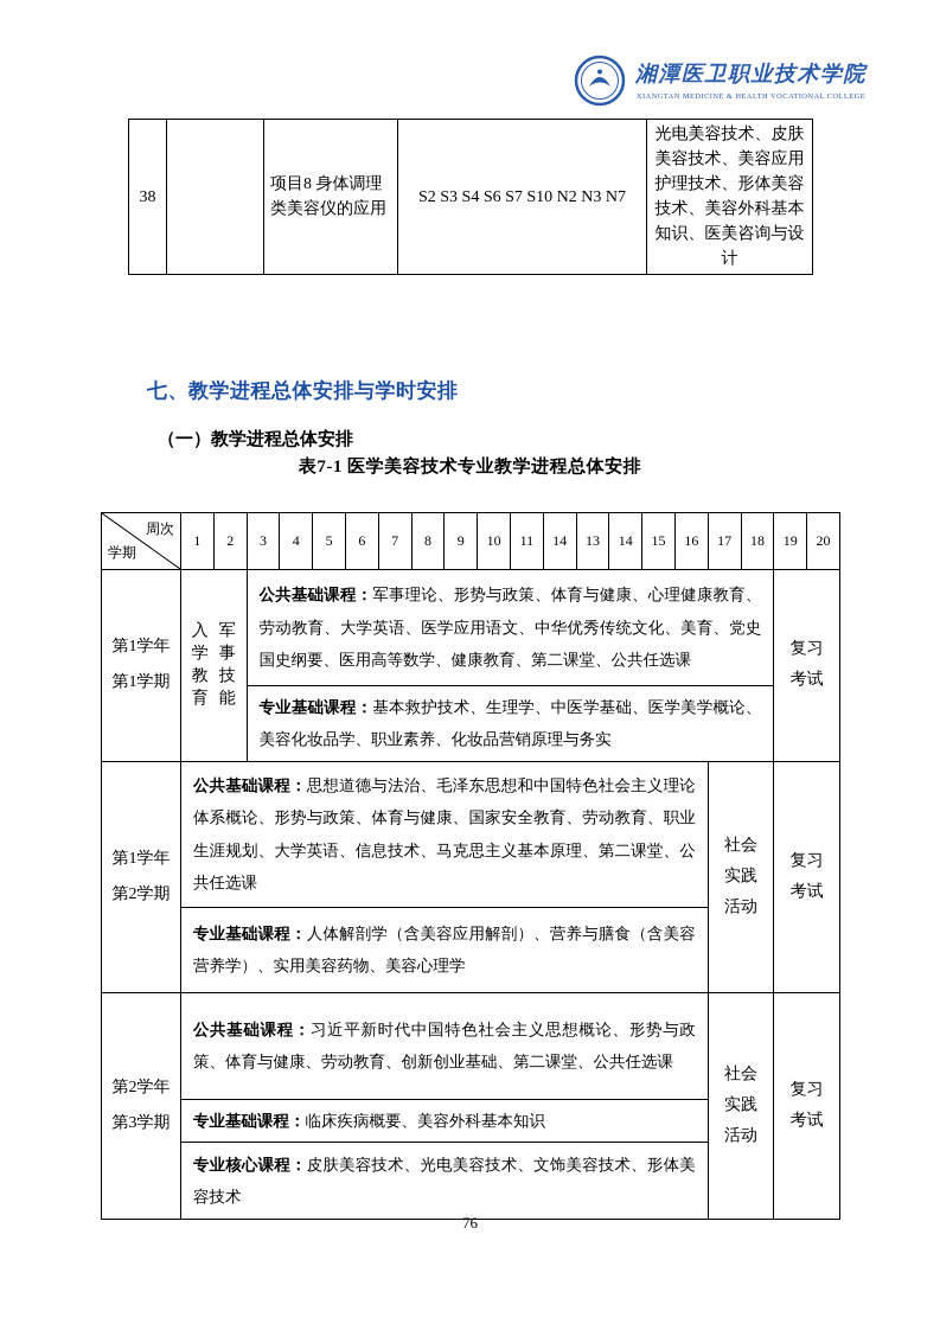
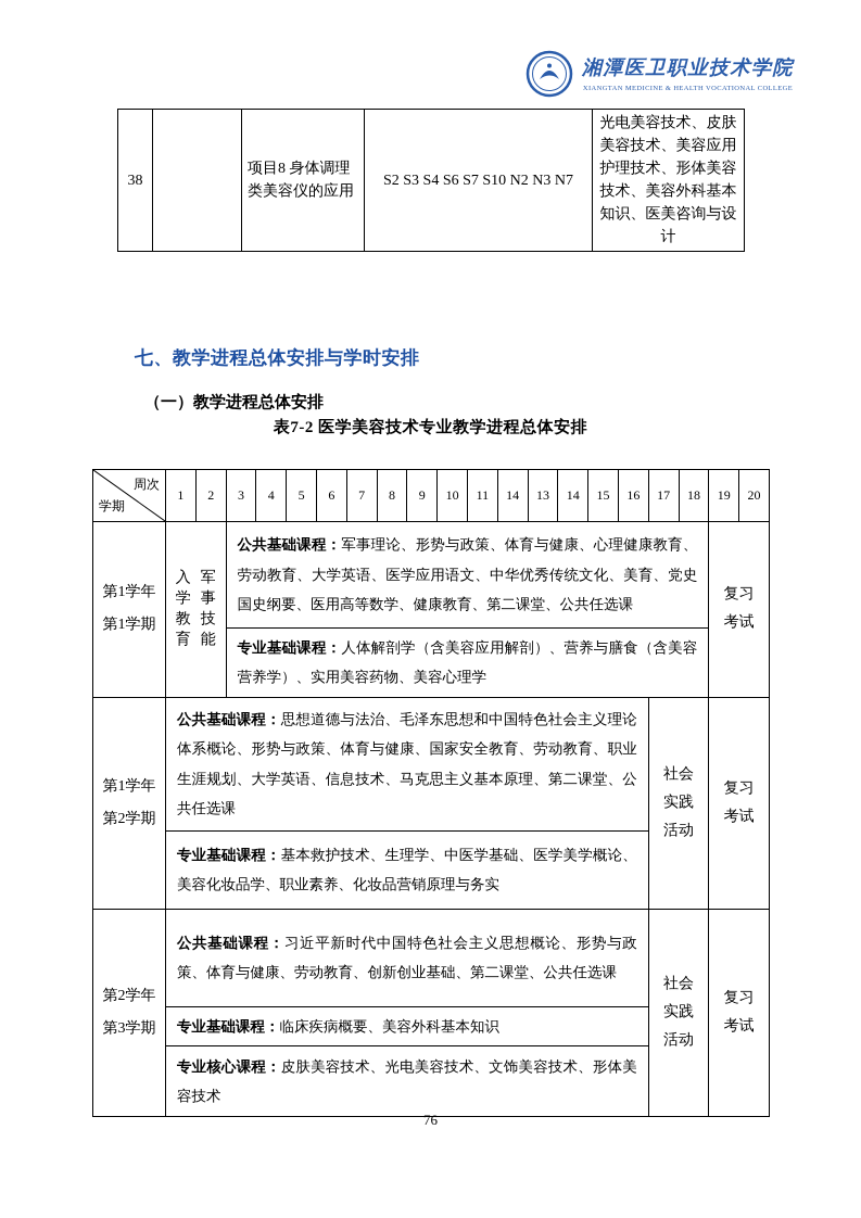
  湘潭医卫职业技术学院
  38		项目8 身体调理类美容仪的应用	S2 S3 S4 S6 S7 S10 N2 N3 N7	光电美容技术、皮肤美容技术、美容应用护理技术、形体美容技术、美容外科基本知识、医美咨询与设计
  七、教学进程总体安排与学时安排
  （一）教学进程总体安排
- 表7-1 医学美容技术专业教学进程总体安排
+ 表7-2 医学美容技术专业教学进程总体安排
  周次 学期	1	2	3	4	5	6	7	8	9	10	11	14	13	14	15	16	17	18	19	20
  第1学年 第1学期	入学教育 军事技能	公共基础课程：军事理论、形势与政策、体育与健康、心理健康教育、劳动教育、大学英语、医学应用语文、中华优秀传统文化、美育、党史国史纲要、医用高等数学、健康教育、第二课堂、公共任选课	复习 考试
- 专业基础课程：基本救护技术、生理学、中医学基础、医学美学概论、美容化妆品学、职业素养、化妆品营销原理与务实
+ 专业基础课程：人体解剖学（含美容应用解剖）、营养与膳食（含美容营养学）、实用美容药物、美容心理学
  第1学年 第2学期	公共基础课程：思想道德与法治、毛泽东思想和中国特色社会主义理论体系概论、形势与政策、体育与健康、国家安全教育、劳动教育、职业生涯规划、大学英语、信息技术、马克思主义基本原理、第二课堂、公共任选课	社会 实践 活动	复习 考试
- 专业基础课程：人体解剖学（含美容应用解剖）、营养与膳食（含美容营养学）、实用美容药物、美容心理学
+ 专业基础课程：基本救护技术、生理学、中医学基础、医学美学概论、美容化妆品学、职业素养、化妆品营销原理与务实
  第2学年 第3学期	公共基础课程：习近平新时代中国特色社会主义思想概论、形势与政策、体育与健康、劳动教育、创新创业基础、第二课堂、公共任选课	社会 实践 活动	复习 考试
  专业基础课程：临床疾病概要、美容外科基本知识
  专业核心课程：皮肤美容技术、光电美容技术、文饰美容技术、形体美容技术
  76
